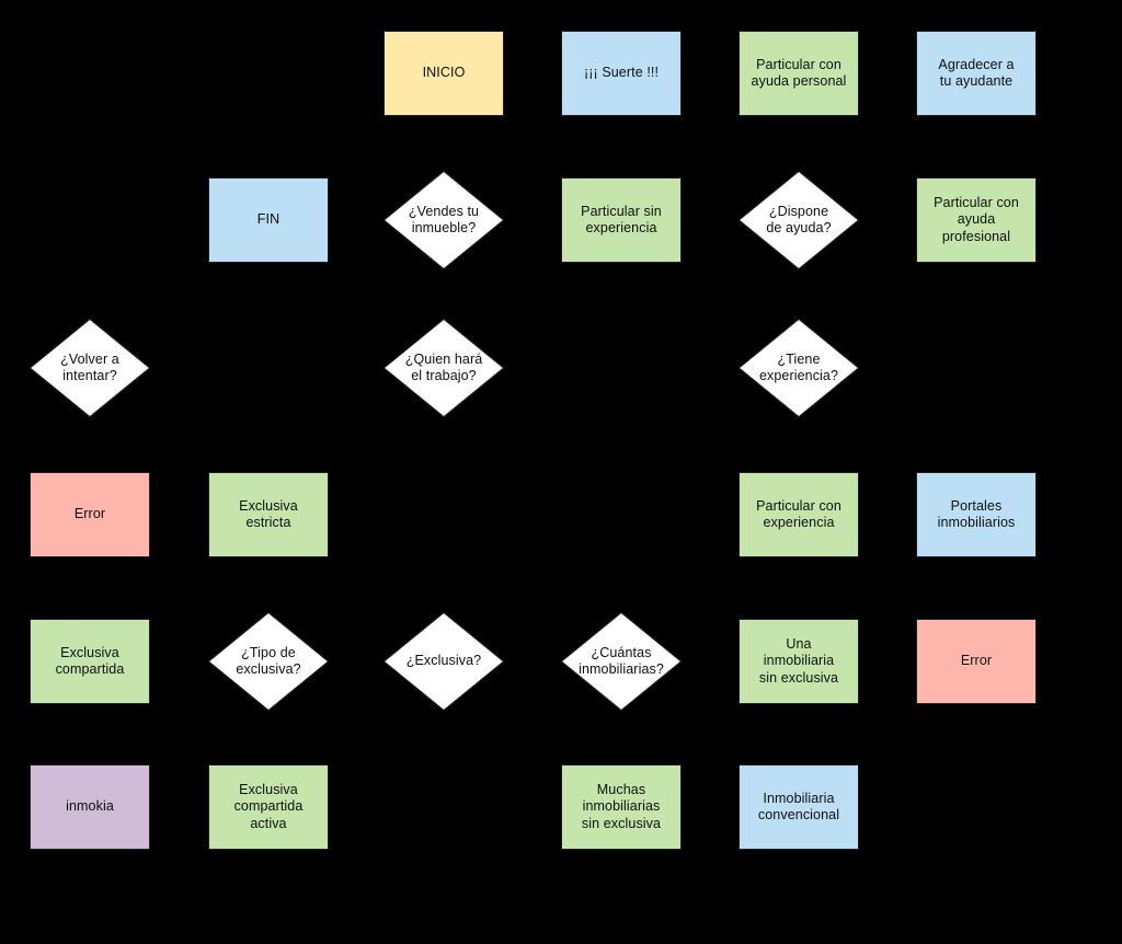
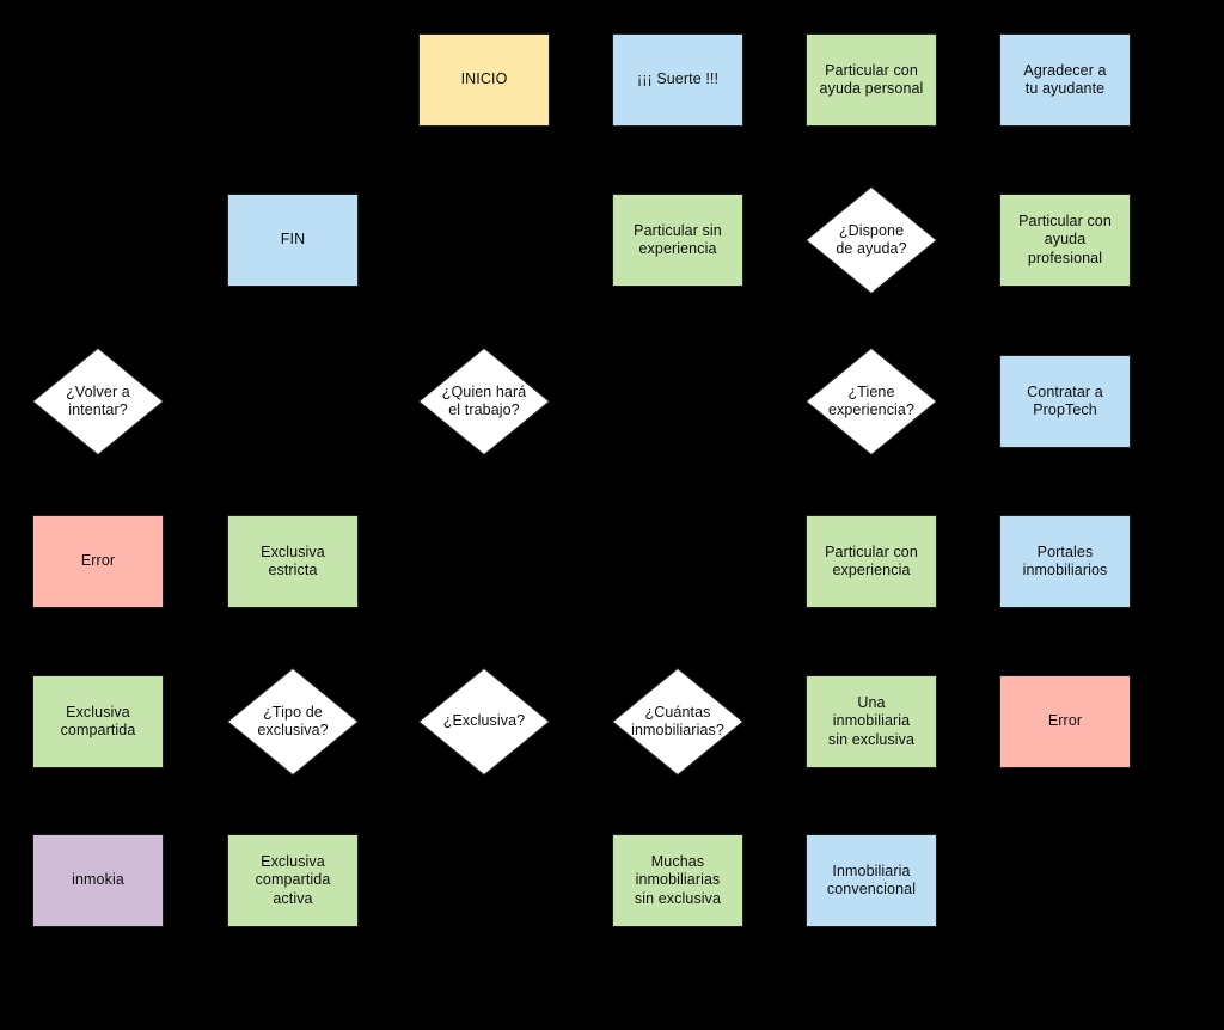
  INICIO
  ¡¡¡ Suerte !!!
  Particular con
  ayuda personal
  Agradecer a
  tu ayudante
  FIN
- ¿Vendes tu
- inmueble?
  Particular sin
  experiencia
  ¿Dispone
  de ayuda?
  Particular con
  ayuda profesional
  ¿Volver a
  intentar?
  ¿Quien hará
  el trabajo?
  ¿Tiene
  experiencia?
+ Contratar a
+ PropTech
  Error
  Exclusiva
  estricta
  Particular con
  experiencia
  Portales
  inmobiliarios
  Exclusiva
  compartida
  ¿Tipo de
  exclusiva?
  ¿Exclusiva?
  ¿Cuántas
  inmobiliarias?
  Una
  inmobiliaria
  sin exclusiva
  Error
  inmokia
  Exclusiva
  compartida
  activa
  Muchas
  inmobiliarias
  sin exclusiva
  Inmobiliaria
  convencional
